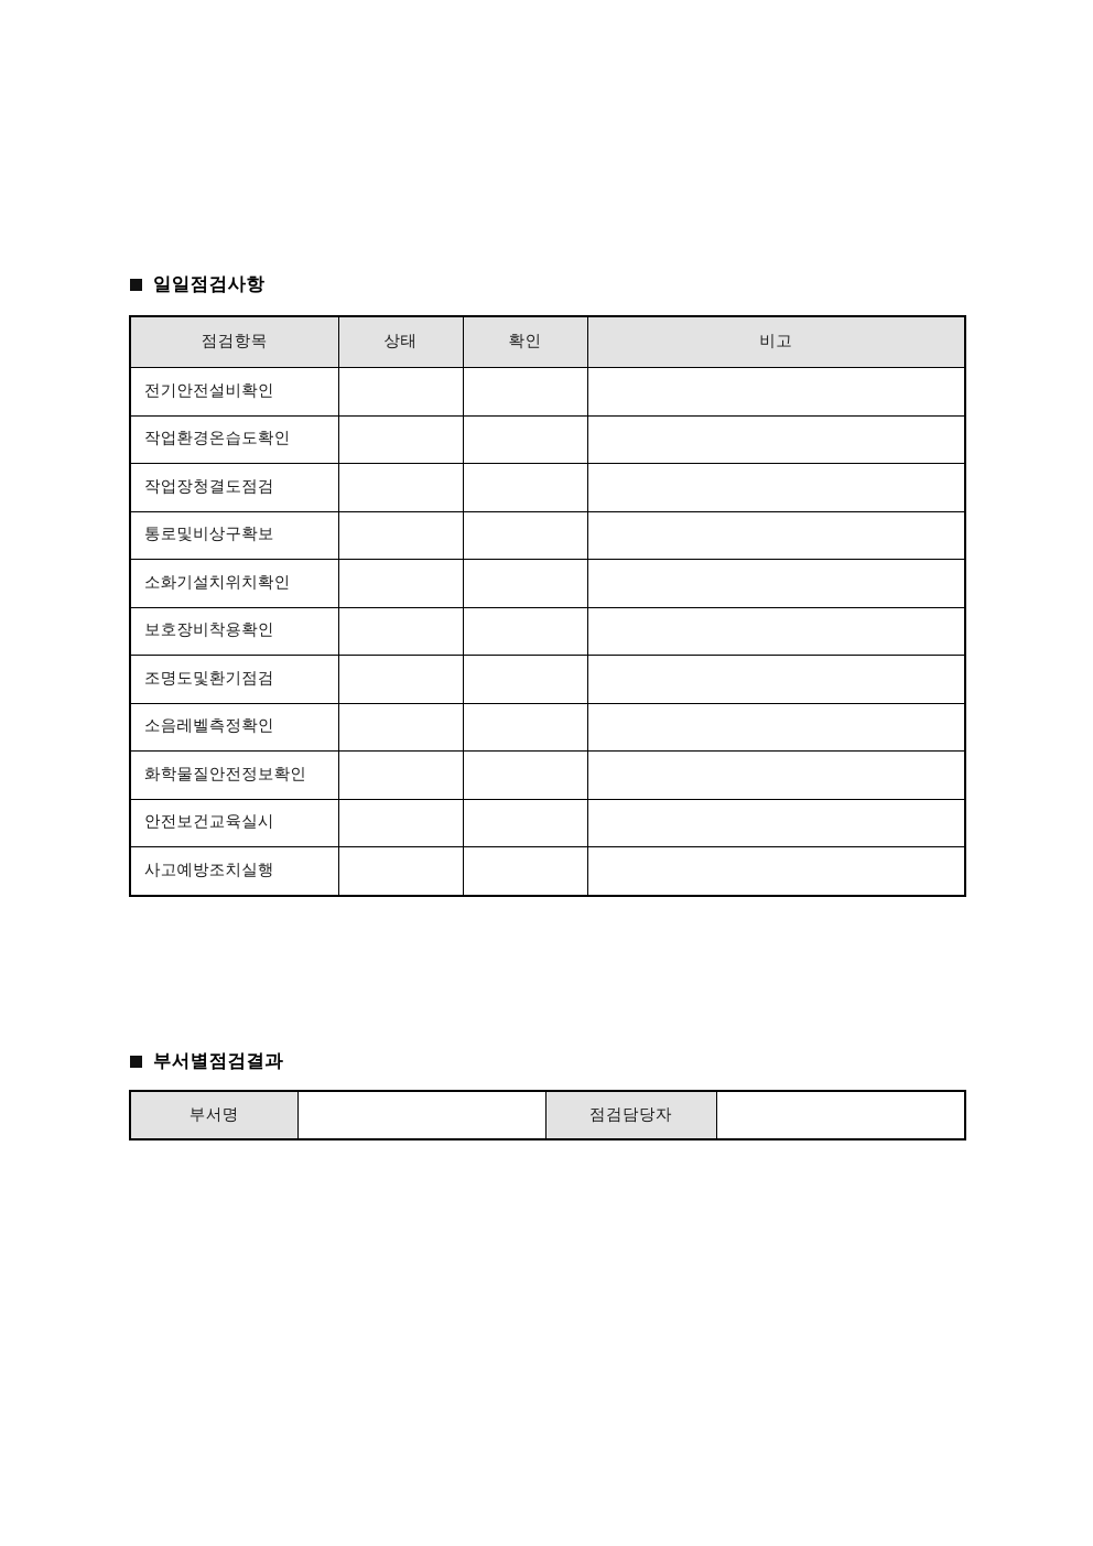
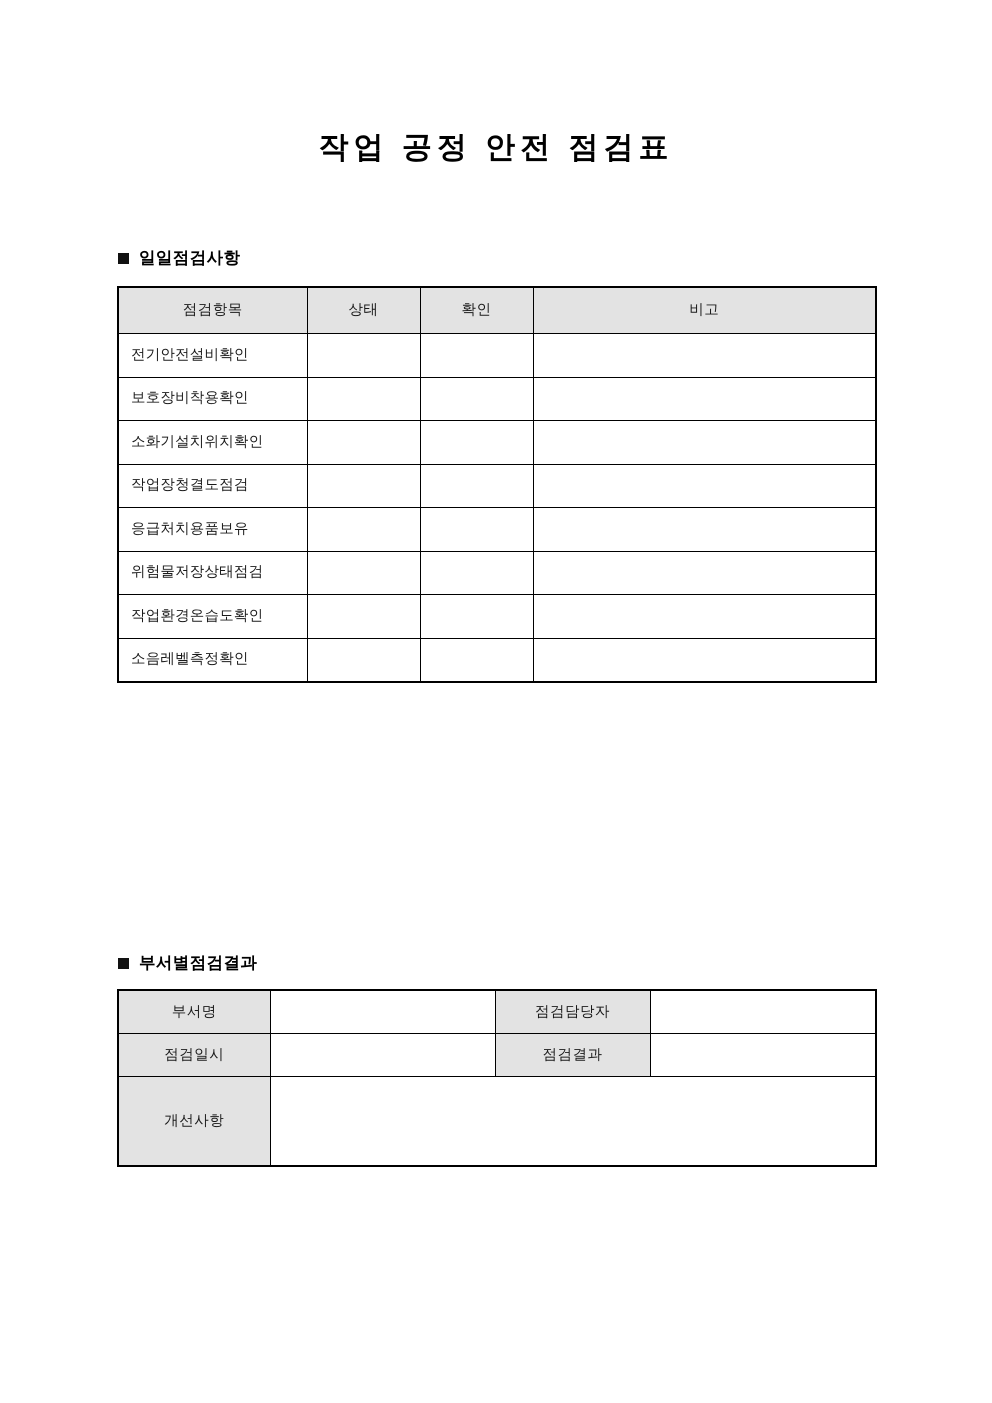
+ 작업 공정 안전 점검표
  일일점검사항
  점검항목	상태	확인	비고
  전기안전설비확인
- 작업환경온습도확인
+ 보호장비착용확인
- 작업장청결도점검
+ 소화기설치위치확인
- 통로및비상구확보
- 소화기설치위치확인
+ 작업장청결도점검
+ 응급처치용품보유
+ 위험물저장상태점검
- 보호장비착용확인
+ 작업환경온습도확인
- 조명도및환기점검
  소음레벨측정확인
- 화학물질안전정보확인
- 안전보건교육실시
- 사고예방조치실행
  부서별점검결과
  부서명		점검담당자
+ 점검일시		점검결과
+ 개선사항
